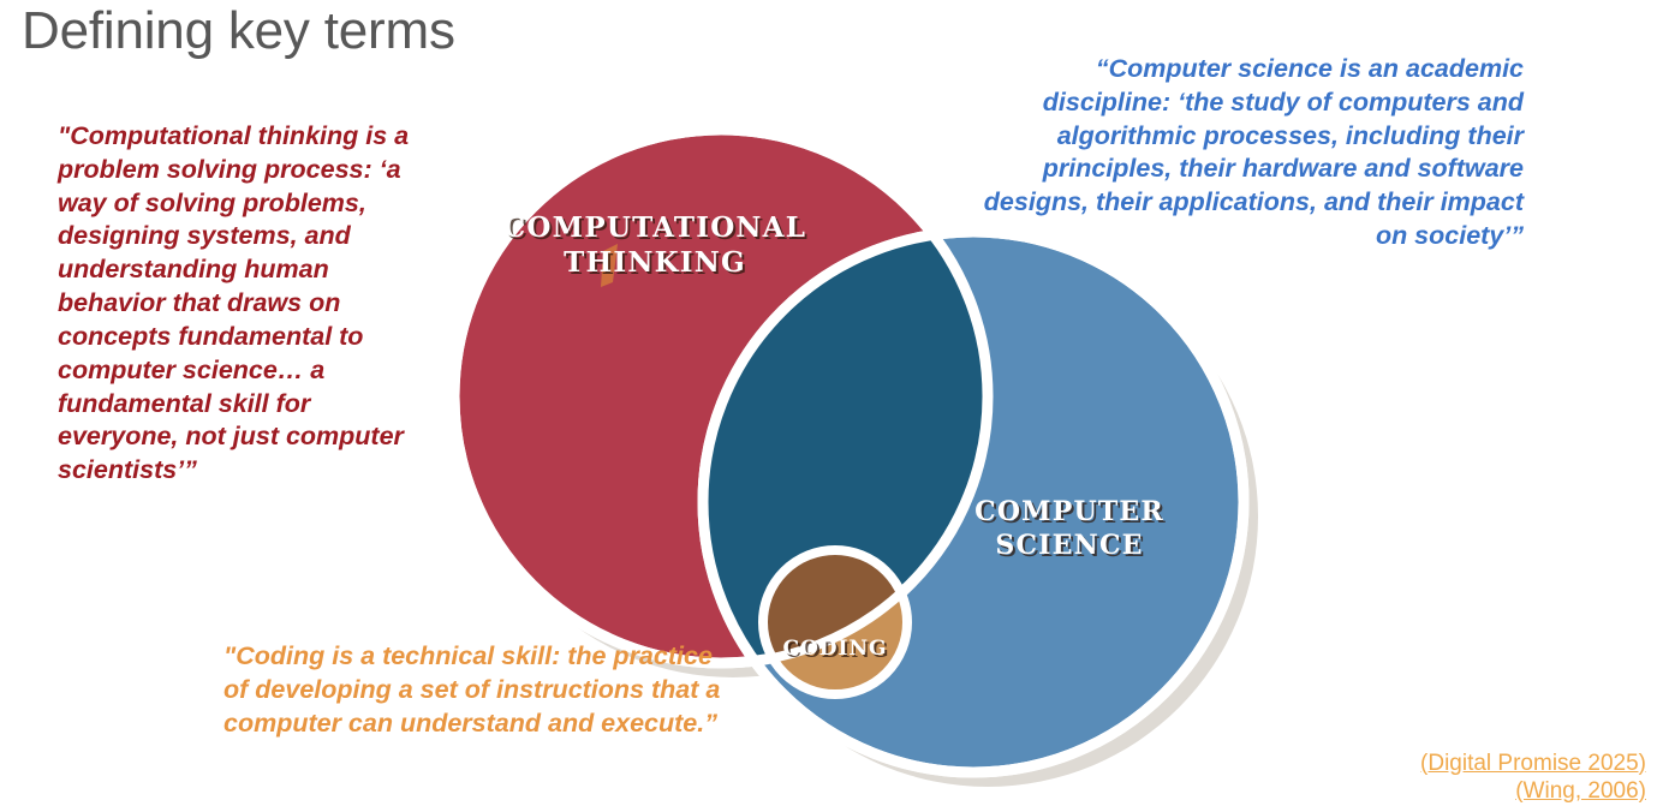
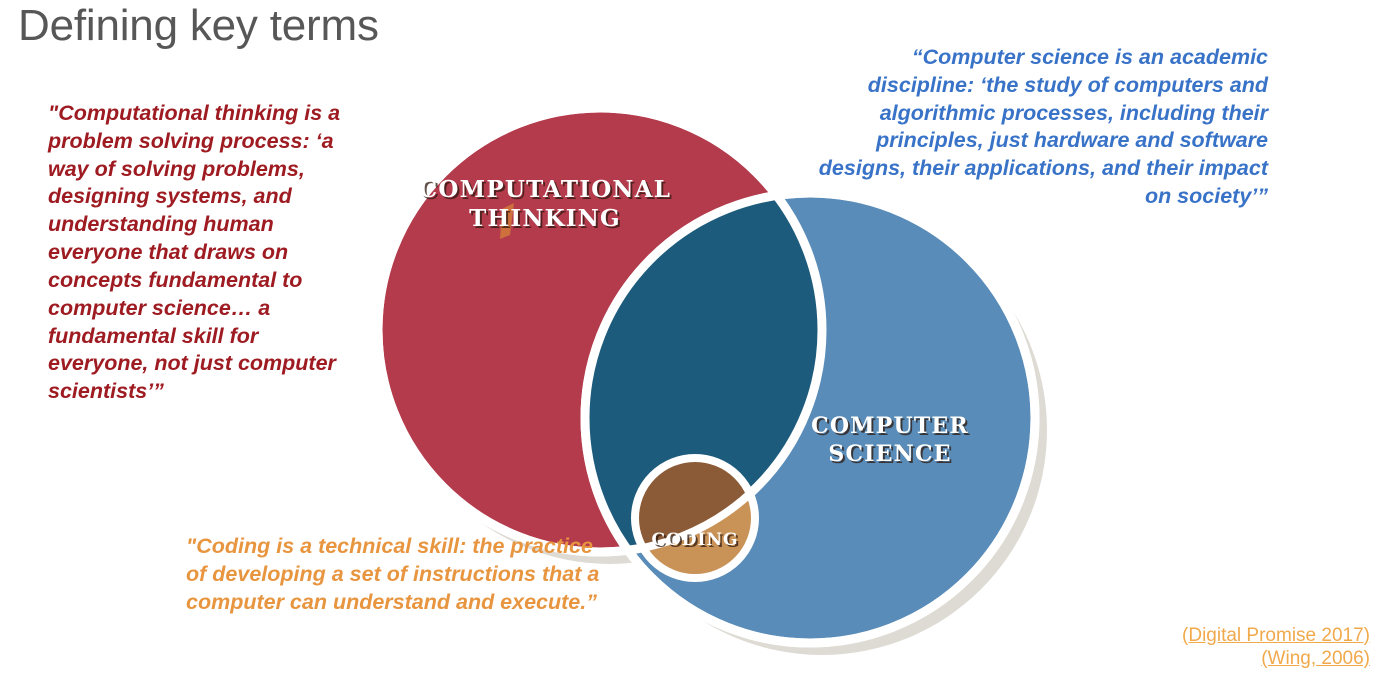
  Defining key terms
  COMPUTATIONAL
  THINKING
  COMPUTER
  SCIENCE
  CODING
- "Computational thinking is a problem solving process: ‘a way of solving problems, designing systems, and understanding human behavior that draws on concepts fundamental to computer science… a fundamental skill for everyone, not just computer scientists’”
+ "Computational thinking is a problem solving process: ‘a way of solving problems, designing systems, and understanding human everyone that draws on concepts fundamental to computer science… a fundamental skill for everyone, not just computer scientists’”
- “Computer science is an academic discipline: ‘the study of computers and algorithmic processes, including their principles, their hardware and software designs, their applications, and their impact on society’”
+ “Computer science is an academic discipline: ‘the study of computers and algorithmic processes, including their principles, just hardware and software designs, their applications, and their impact on society’”
  "Coding is a technical skill: the practice of developing a set of instructions that a computer can understand and execute.”
- (Digital Promise 2025)
+ (Digital Promise 2017)
  (Wing, 2006)
